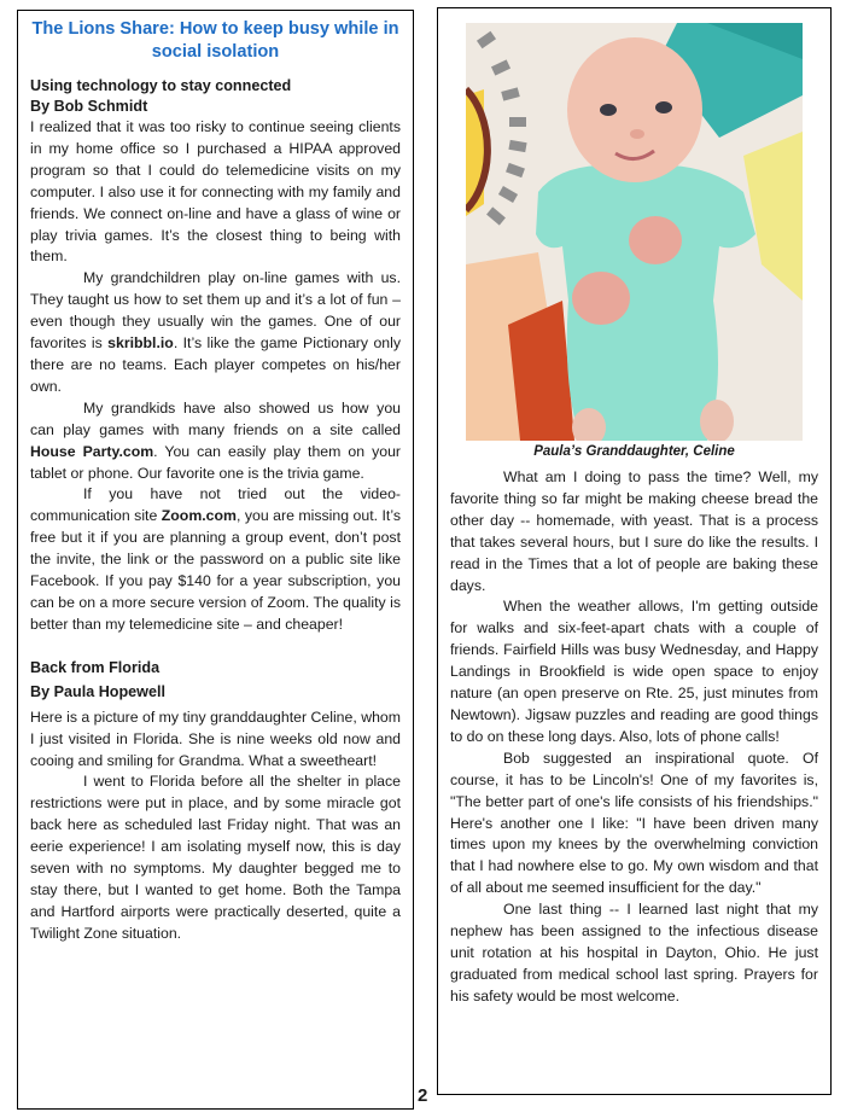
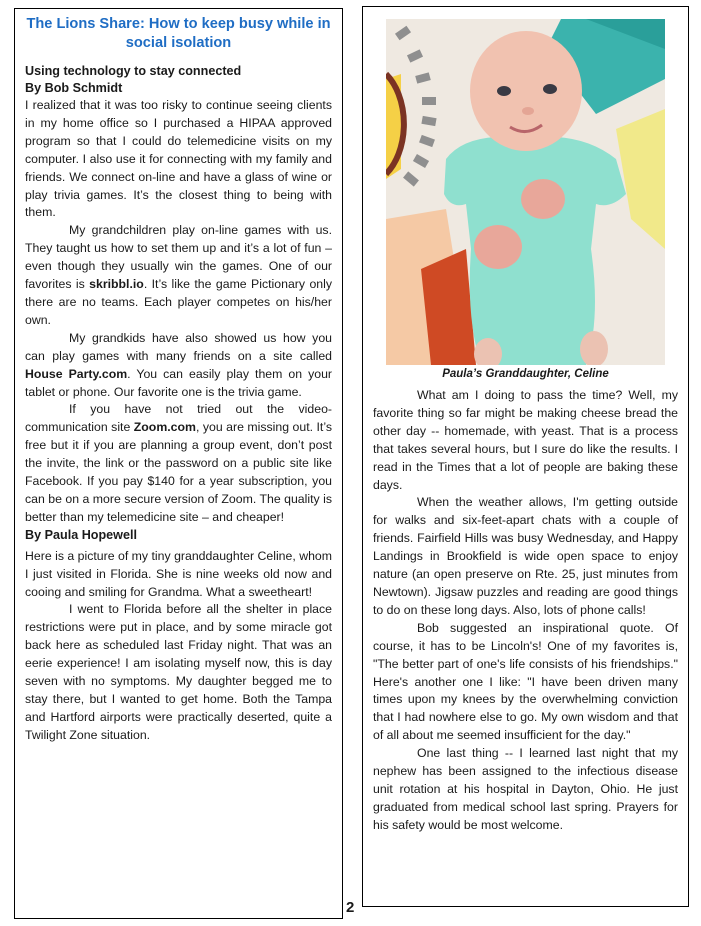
  The Lions Share: How to keep busy while in social isolation
  Using technology to stay connected
  By Bob Schmidt
  I realized that it was too risky to continue seeing clients in my home office so I purchased a HIPAA approved program so that I could do telemedicine visits on my computer. I also use it for connecting with my family and friends. We connect on-line and have a glass of wine or play trivia games. It’s the closest thing to being with them.
  My grandchildren play on-line games with us. They taught us how to set them up and it’s a lot of fun – even though they usually win the games. One of our favorites is skribbl.io. It’s like the game Pictionary only there are no teams. Each player competes on his/her own.
  My grandkids have also showed us how you can play games with many friends on a site called House Party.com. You can easily play them on your tablet or phone. Our favorite one is the trivia game.
  If you have not tried out the video-communication site Zoom.com, you are missing out. It’s free but it if you are planning a group event, don’t post the invite, the link or the password on a public site like Facebook. If you pay $140 for a year subscription, you can be on a more secure version of Zoom. The quality is better than my telemedicine site – and cheaper!
- Back from Florida
  By Paula Hopewell
  Here is a picture of my tiny granddaughter Celine, whom I just visited in Florida. She is nine weeks old now and cooing and smiling for Grandma. What a sweetheart!
  I went to Florida before all the shelter in place restrictions were put in place, and by some miracle got back here as scheduled last Friday night. That was an eerie experience! I am isolating myself now, this is day seven with no symptoms. My daughter begged me to stay there, but I wanted to get home. Both the Tampa and Hartford airports were practically deserted, quite a Twilight Zone situation.
  Paula’s Granddaughter, Celine
  What am I doing to pass the time? Well, my favorite thing so far might be making cheese bread the other day -- homemade, with yeast. That is a process that takes several hours, but I sure do like the results. I read in the Times that a lot of people are baking these days.
  When the weather allows, I'm getting outside for walks and six-feet-apart chats with a couple of friends. Fairfield Hills was busy Wednesday, and Happy Landings in Brookfield is wide open space to enjoy nature (an open preserve on Rte. 25, just minutes from Newtown). Jigsaw puzzles and reading are good things to do on these long days. Also, lots of phone calls!
  Bob suggested an inspirational quote. Of course, it has to be Lincoln's! One of my favorites is, "The better part of one's life consists of his friendships." Here's another one I like: "I have been driven many times upon my knees by the overwhelming conviction that I had nowhere else to go. My own wisdom and that of all about me seemed insufficient for the day."
  One last thing -- I learned last night that my nephew has been assigned to the infectious disease unit rotation at his hospital in Dayton, Ohio. He just graduated from medical school last spring. Prayers for his safety would be most welcome.
  2
